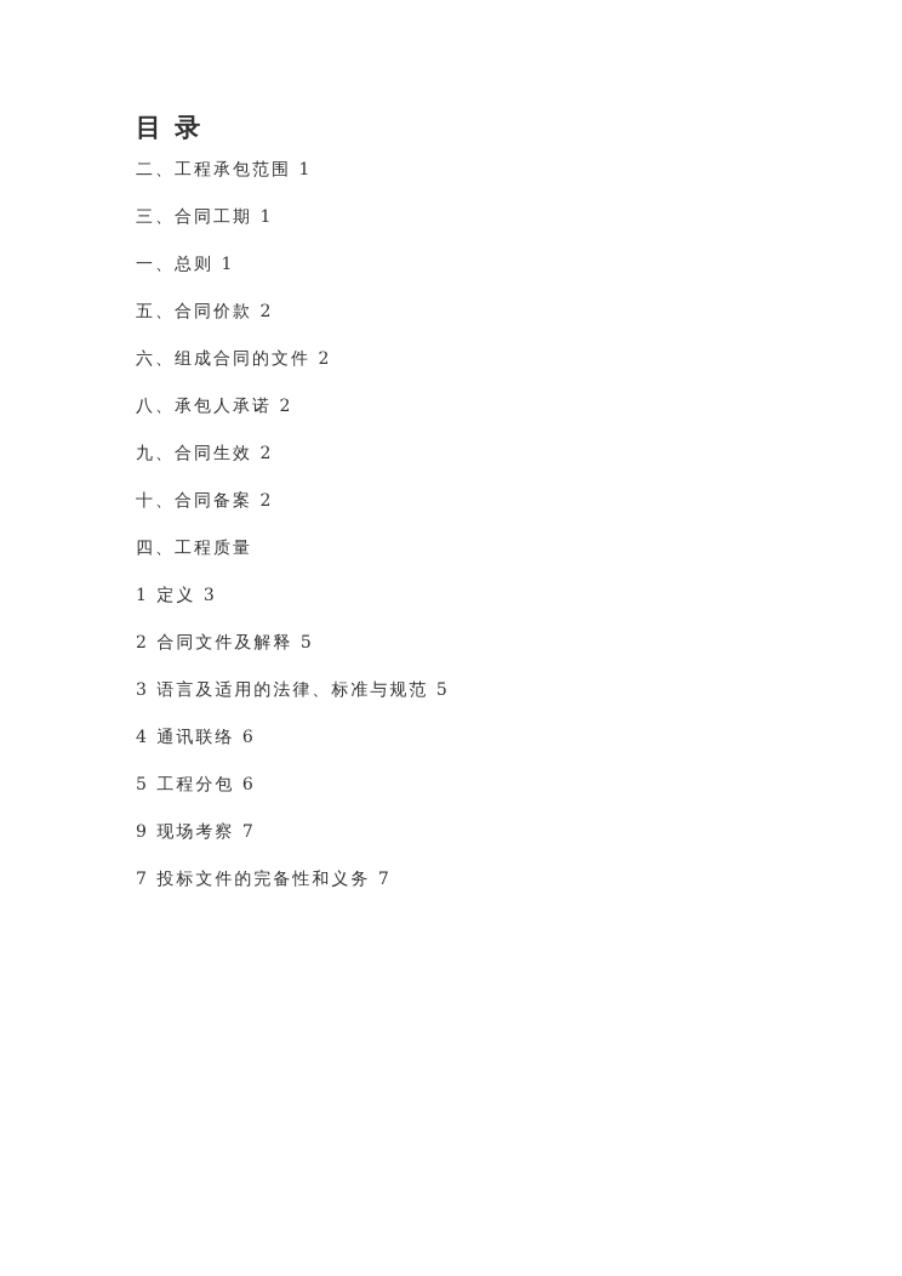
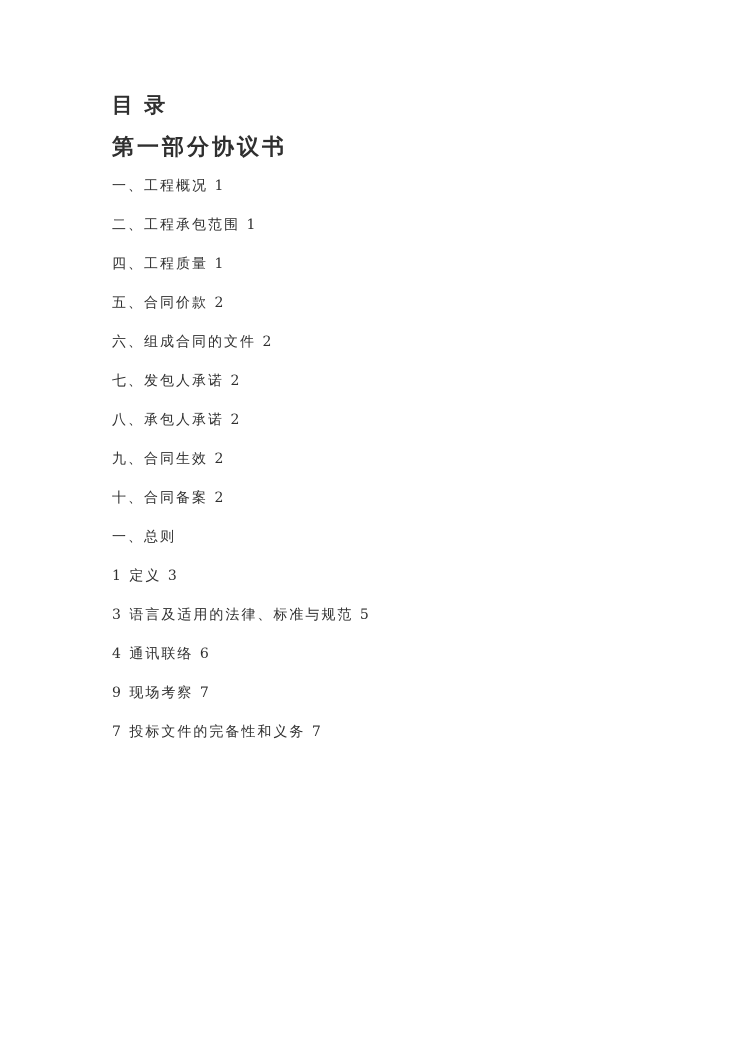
  目 录
+ 第一部分协议书
+ 一、工程概况 1
  二、工程承包范围 1
- 三、合同工期 1
- 一、总则 1
+ 四、工程质量 1
  五、合同价款 2
  六、组成合同的文件 2
+ 七、发包人承诺 2
  八、承包人承诺 2
  九、合同生效 2
  十、合同备案 2
- 四、工程质量
+ 一、总则
  1 定义 3
- 2 合同文件及解释 5
  3 语言及适用的法律、标准与规范 5
  4 通讯联络 6
- 5 工程分包 6
  9 现场考察 7
  7 投标文件的完备性和义务 7
